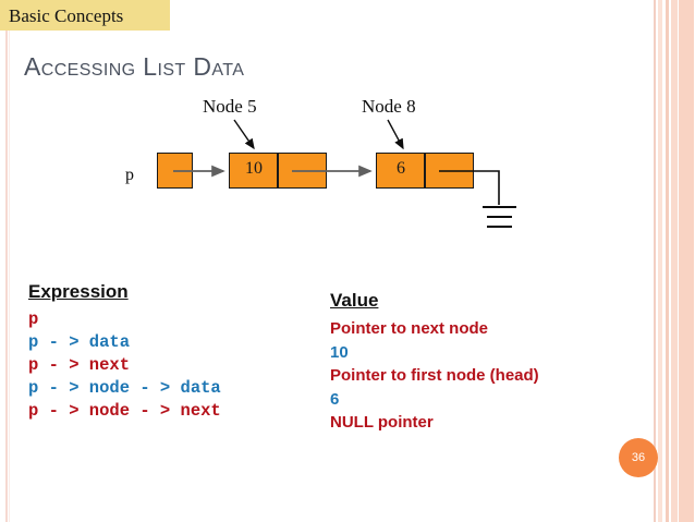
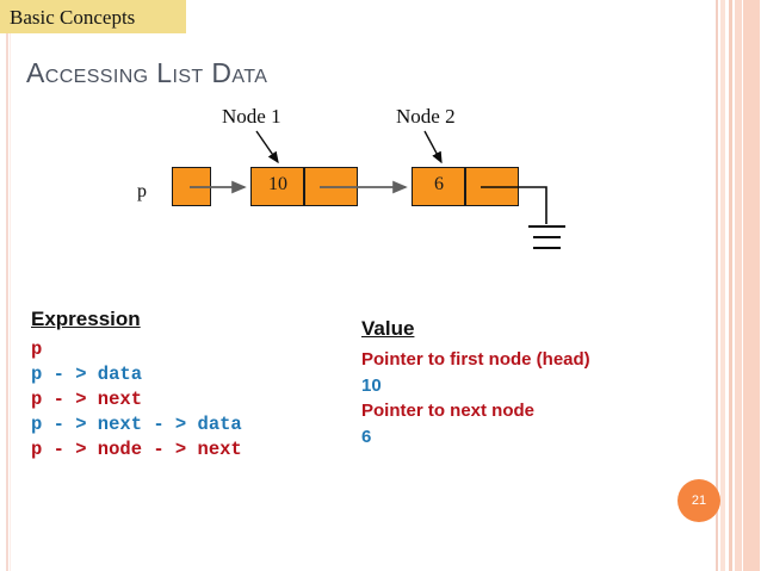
  Basic Concepts
  Accessing List Data
- Node 5
+ Node 1
- Node 8
+ Node 2
  p
  10
  6
  Expression
  p
  p - > data
  p - > next
- p - > node - > data
+ p - > next - > data
  p - > node - > next
  Value
- Pointer to next node
+ Pointer to first node (head)
  10
- Pointer to first node (head)
+ Pointer to next node
  6
- NULL pointer
- 36
+ 21
